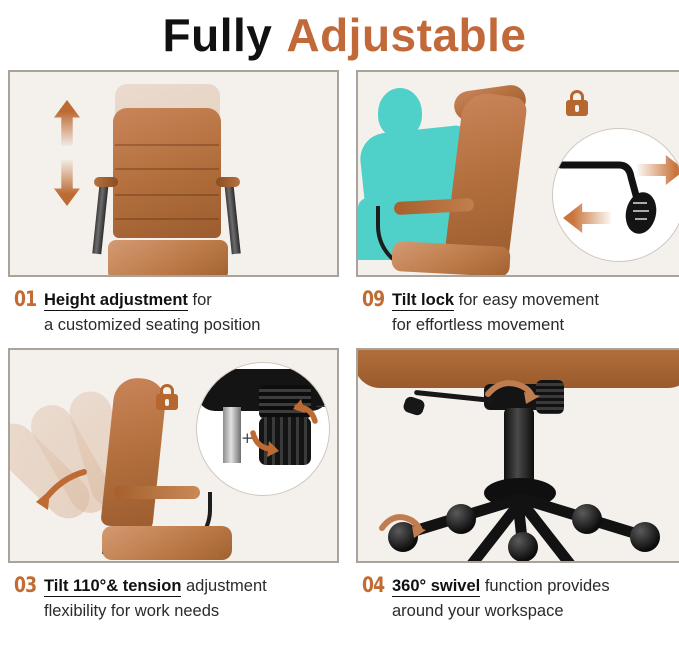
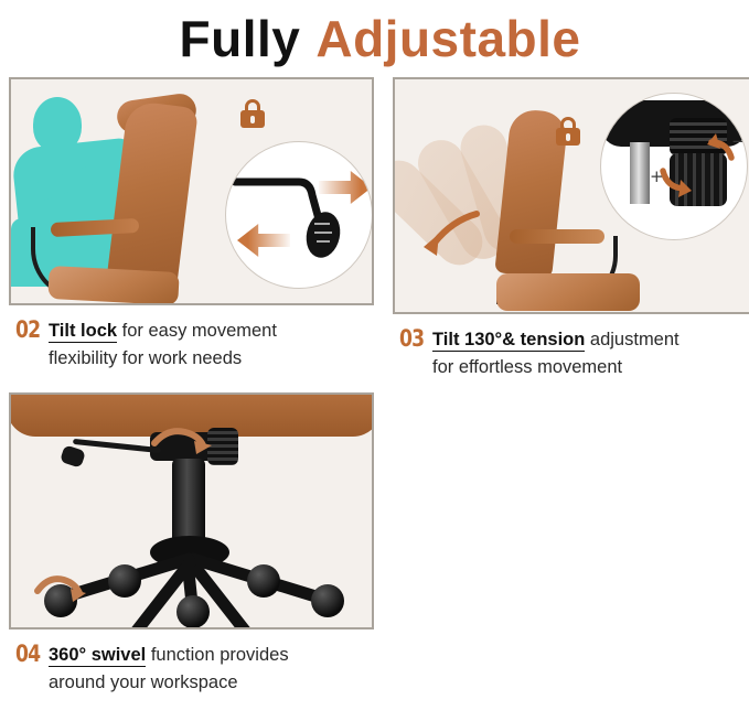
  Fully
  Adjustable
- 01
- Height adjustment for
- a customized seating position
- 09
+ 02
  Tilt lock for easy movement
- for effortless movement
+ flexibility for work needs
  +
  −
  03
- Tilt 110°& tension adjustment
+ Tilt 130°& tension adjustment
- flexibility for work needs
+ for effortless movement
  04
  360° swivel function provides
  around your workspace
